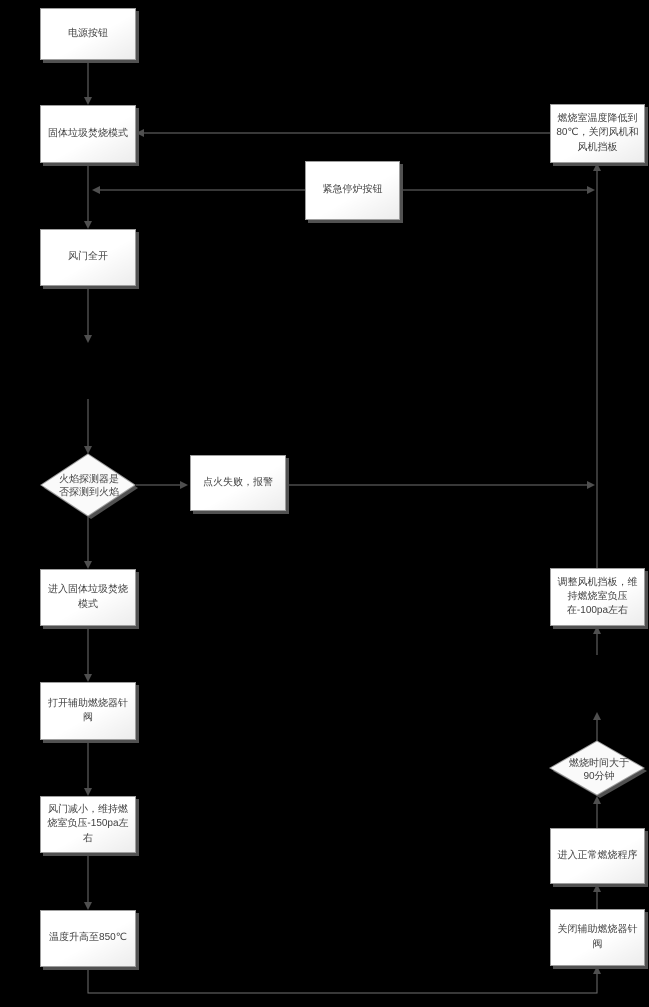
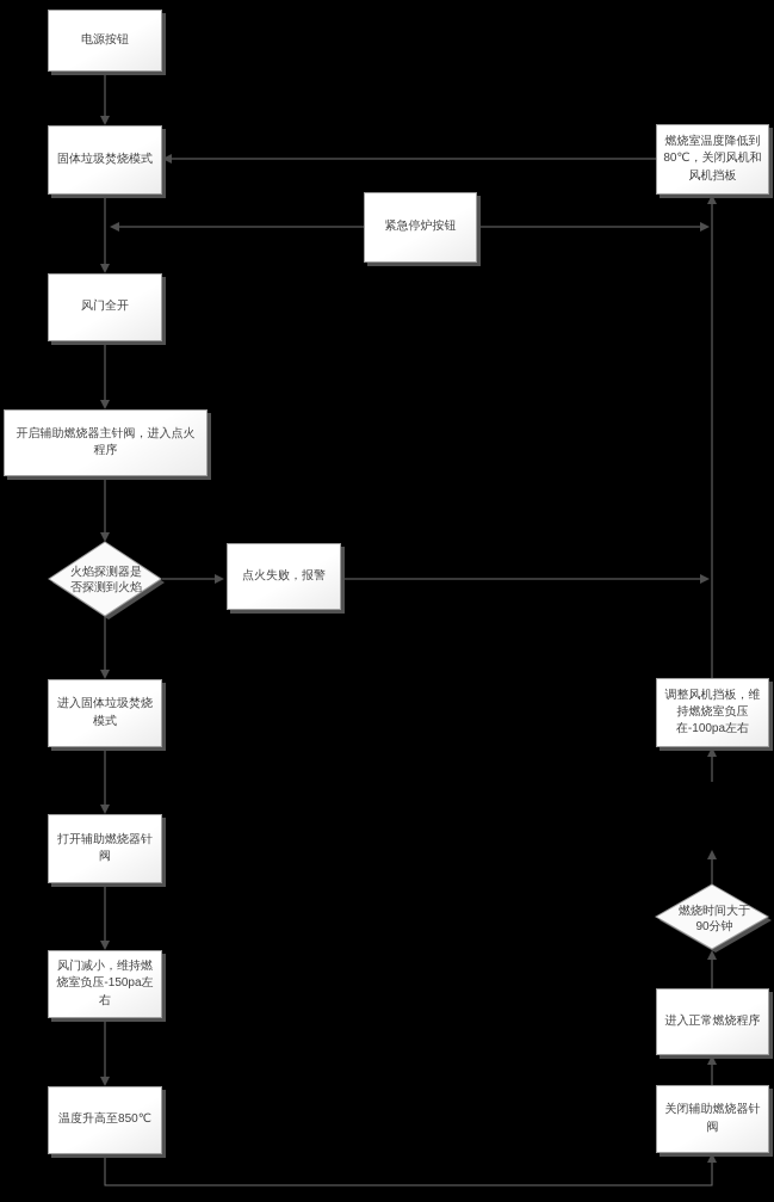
  电源按钮
  固体垃圾焚烧模式
  风门全开
+ 开启辅助燃烧器主针阀，进入点火程序
  火焰探测器是否探测到火焰
  点火失败，报警
  紧急停炉按钮
  进入固体垃圾焚烧模式
  打开辅助燃烧器针阀
  风门减小，维持燃烧室负压-150pa左右
  温度升高至850℃
  燃烧室温度降低到80℃，关闭风机和风机挡板
  调整风机挡板，维持燃烧室负压在-100pa左右
  燃烧时间大于90分钟
  进入正常燃烧程序
  关闭辅助燃烧器针阀
